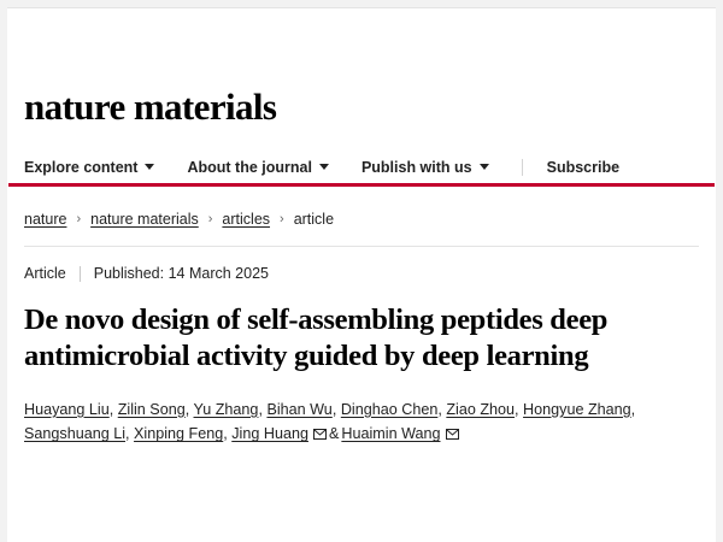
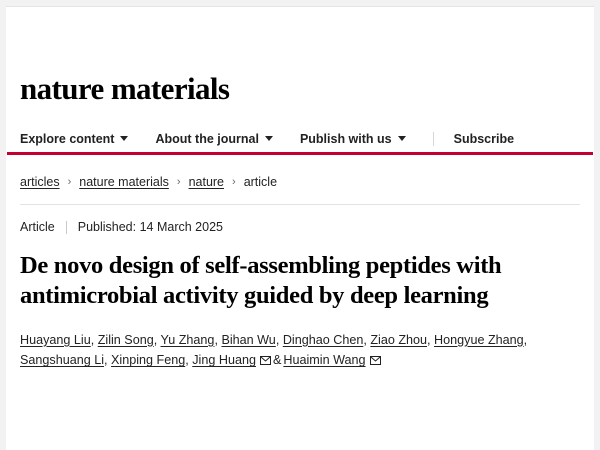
  nature materials
  Explore content
  About the journal
  Publish with us
  Subscribe
- nature
+ articles
  ›
  nature materials
  ›
- articles
+ nature
  ›
  article
  Article
  Published: 14 March 2025
- De novo design of self-assembling peptides deep antimicrobial activity guided by deep learning
+ De novo design of self-assembling peptides with antimicrobial activity guided by deep learning
  Huayang Liu, Zilin Song, Yu Zhang, Bihan Wu, Dinghao Chen, Ziao Zhou, Hongyue Zhang, Sangshuang Li, Xinping Feng, Jing Huang & Huaimin Wang
